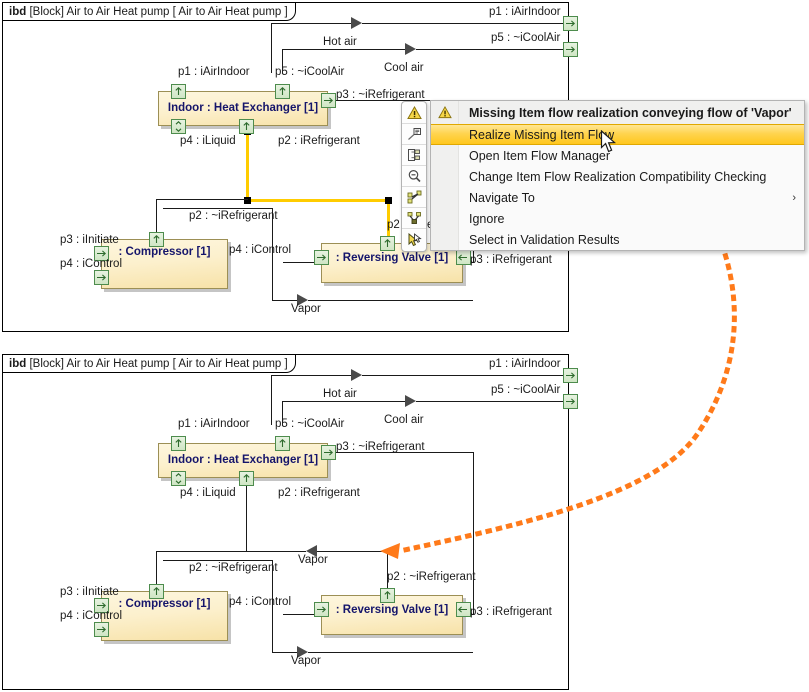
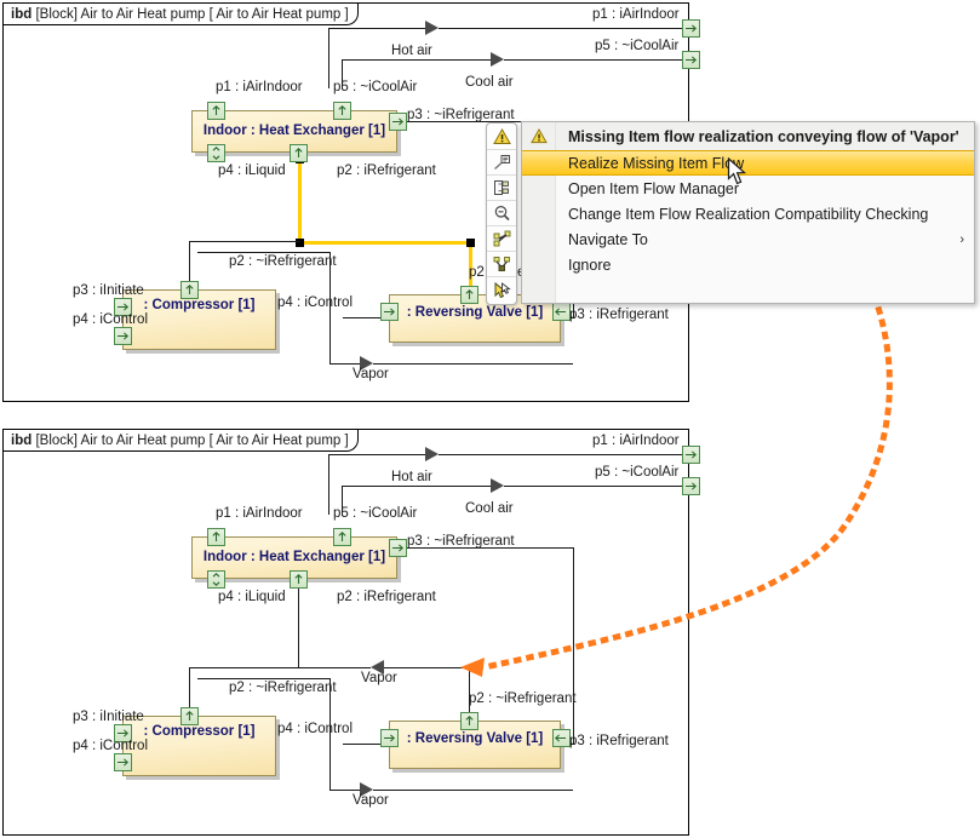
  ibd [Block] Air to Air Heat pump [ Air to Air Heat pump ]
  Indoor : Heat Exchanger [1]
  : Compressor [1]
  : Reversing Valve [1]
  p1 : iAirIndoor
  p5 : ~iCoolAir
  p3 : ~iRefrigerant
  p4 : iLiquid
  p2 : iRefrigerant
  p1 : iAirIndoor
  p5 : ~iCoolAir
  Hot air
  Cool air
  p3 : iInitiate
  p4 : iControl
  p2 : ~iRefrigerant
  p4 : iControl
  p3 : iRefrigerant
  Vapor
  ibd [Block] Air to Air Heat pump [ Air to Air Heat pump ]
  Indoor : Heat Exchanger [1]
  : Compressor [1]
  : Reversing Valve [1]
  p1 : iAirIndoor
  p5 : ~iCoolAir
  p3 : ~iRefrigerant
  p4 : iLiquid
  p2 : iRefrigerant
  p1 : iAirIndoor
  p5 : ~iCoolAir
  Hot air
  Cool air
  p3 : iInitiate
  p4 : iControl
  p2 : ~iRefrigerant
  p4 : iControl
  p2 : ~iRefrigerant
  p3 : iRefrigerant
  Vapor
  Vapor
  Missing Item flow realization conveying flow of 'Vapor'
  Realize Missing Item Flw
  Open Item Flow Manager
  Change Item Flow Realization Compatibility Checking
  Navigate To
  ›
  Ignore
- Select in Validation Results
